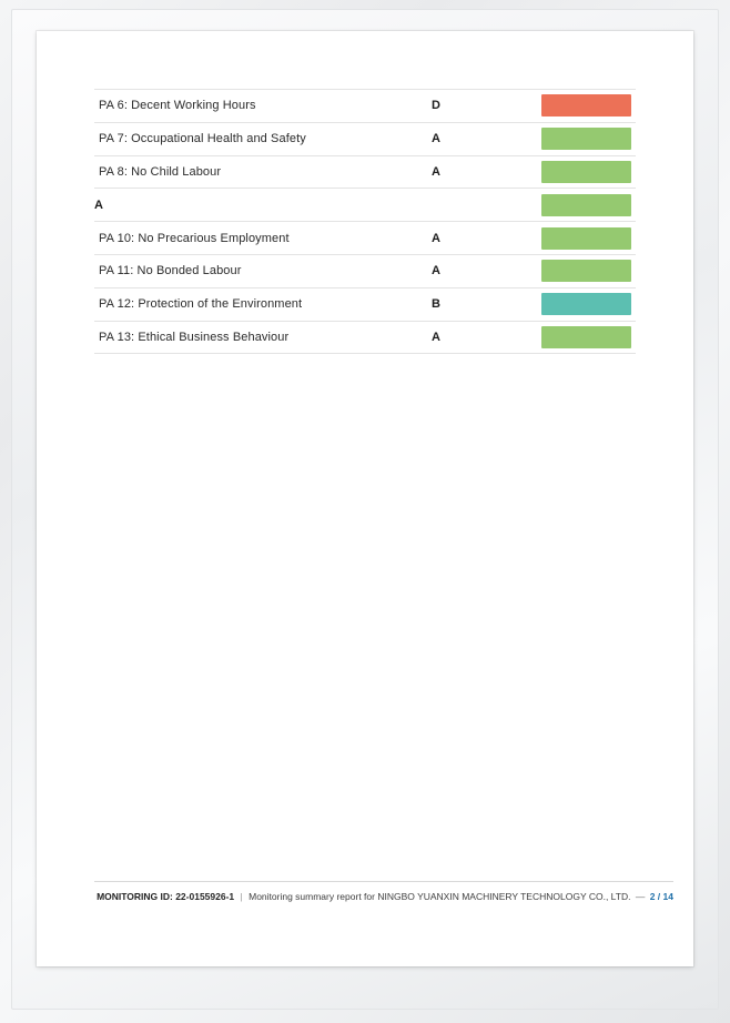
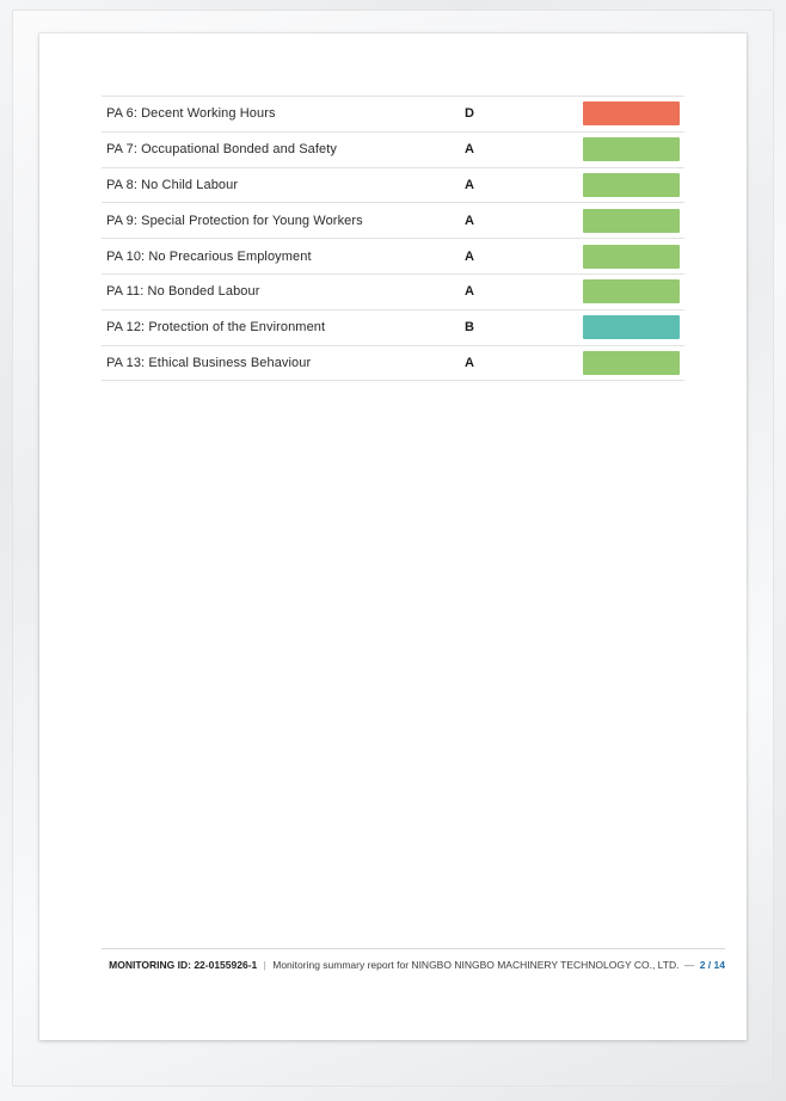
  PA 6: Decent Working Hours
  D
- PA 7: Occupational Health and Safety
+ PA 7: Occupational Bonded and Safety
  A
  PA 8: No Child Labour
  A
+ PA 9: Special Protection for Young Workers
  A
  PA 10: No Precarious Employment
  A
  PA 11: No Bonded Labour
  A
  PA 12: Protection of the Environment
  B
  PA 13: Ethical Business Behaviour
  A
- MONITORING ID: 22-0155926-1 | Monitoring summary report for NINGBO YUANXIN MACHINERY TECHNOLOGY CO., LTD. — 2 / 14
+ MONITORING ID: 22-0155926-1 | Monitoring summary report for NINGBO NINGBO MACHINERY TECHNOLOGY CO., LTD. — 2 / 14
